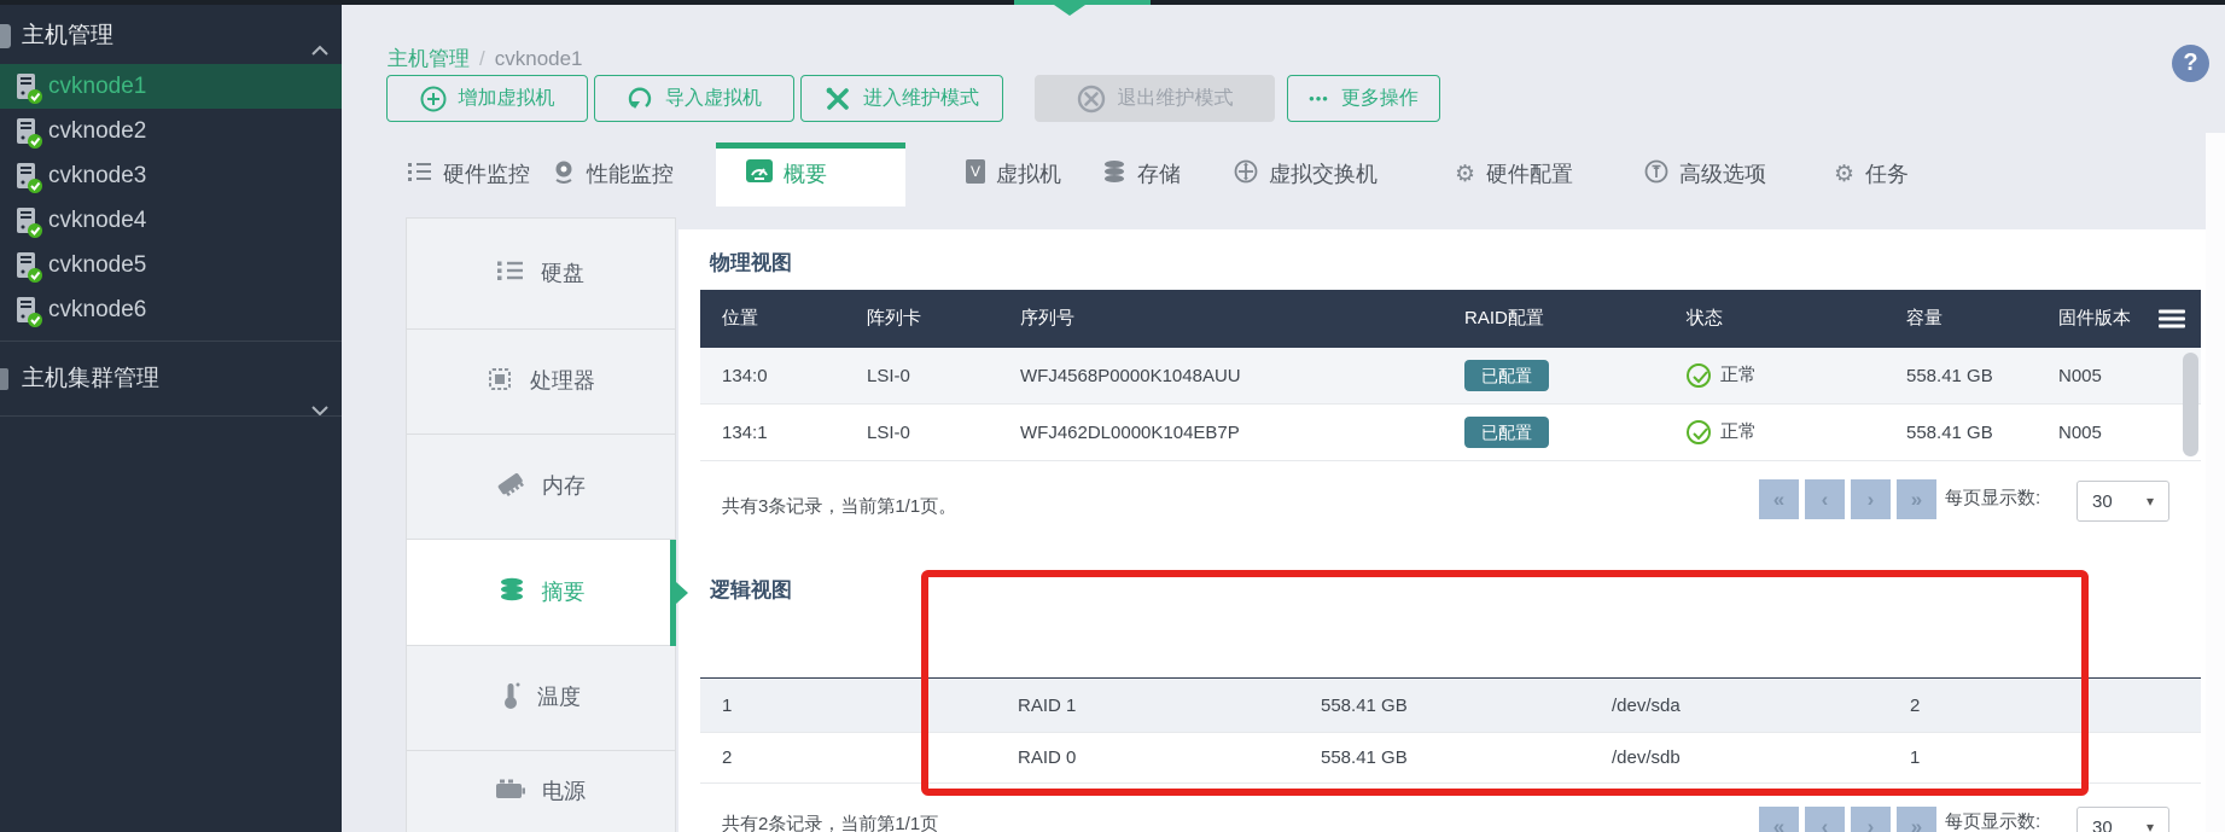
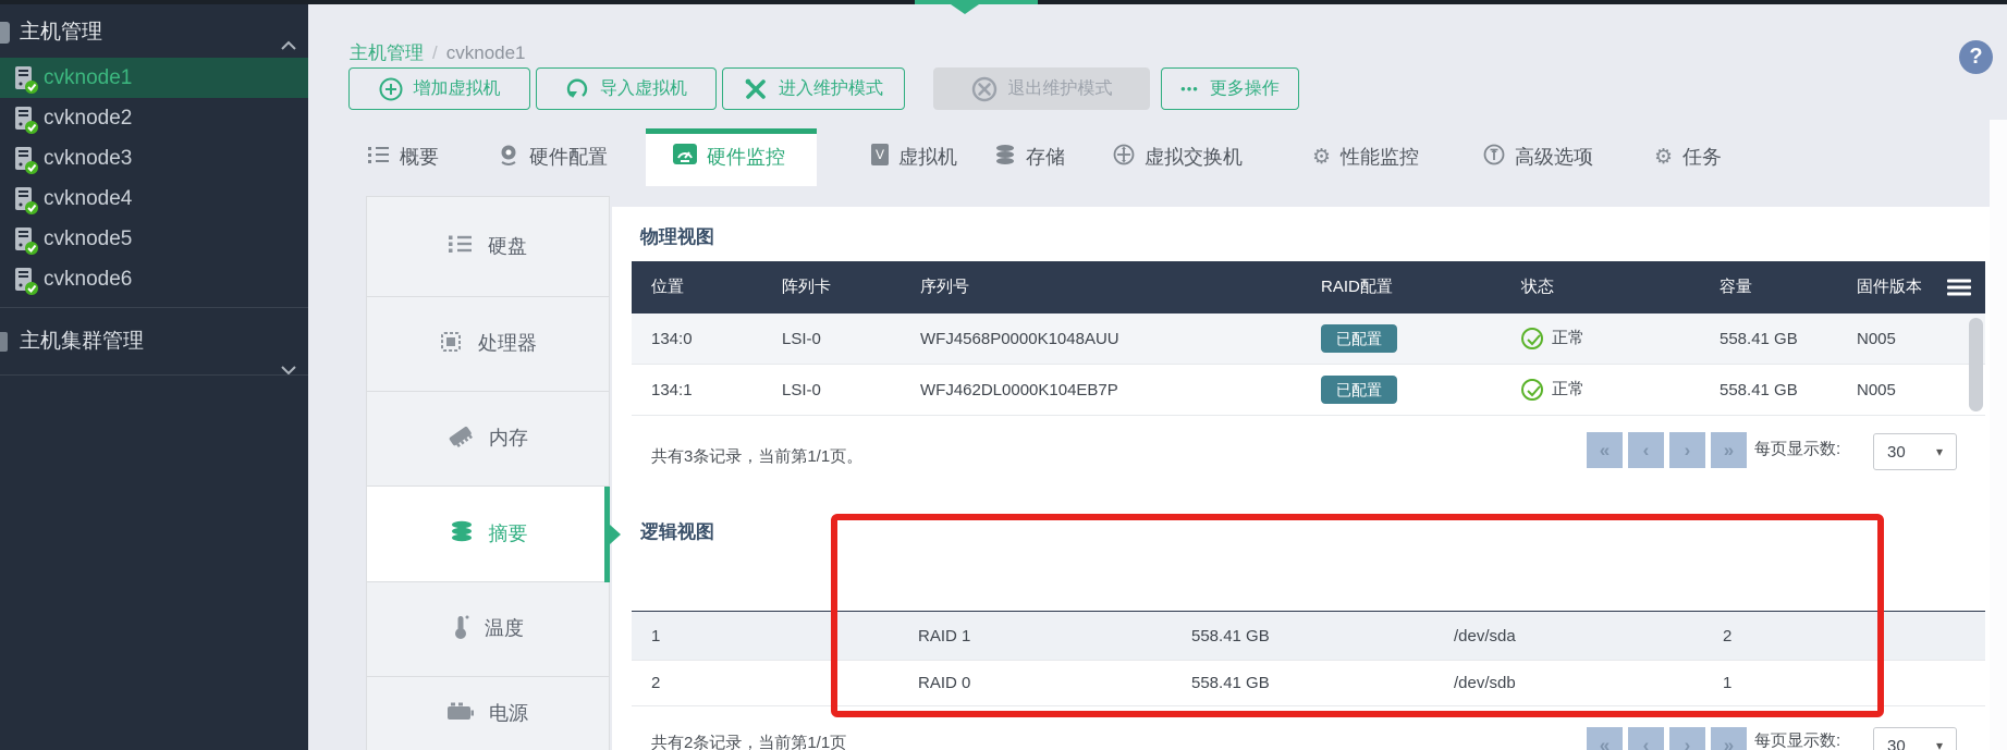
  主机管理
  cvknode1
  cvknode2
  cvknode3
  cvknode4
  cvknode5
  cvknode6
  主机集群管理
  主机管理 / cvknode1
  ?
  增加虚拟机
  导入虚拟机
  进入维护模式
  退出维护模式
  •••
  更多操作
- 硬件监控
+ 概要
- 性能监控
+ 硬件配置
- 概要
+ 硬件监控
  V
  虚拟机
  存储
  虚拟交换机
  ⚙
- 硬件配置
+ 性能监控
  高级选项
  ⚙
  任务
  硬盘
  处理器
  内存
  摘要
  温度
  电源
  物理视图
  位置
  阵列卡
  序列号
  RAID配置
  状态
  容量
  固件版本
  134:0
  LSI-0
  WFJ4568P0000K1048AUU
  已配置
  正常
  558.41 GB
  N005
  134:1
  LSI-0
  WFJ462DL0000K104EB7P
  已配置
  正常
  558.41 GB
  N005
  共有3条记录，当前第1/1页。
  «
  ‹
  ›
  »
  每页显示数:
  30
  ▾
  逻辑视图
  1
  RAID 1
  558.41 GB
  /dev/sda
  2
  2
  RAID 0
  558.41 GB
  /dev/sdb
  1
  共有2条记录，当前第1/1页
  «
  ‹
  ›
  »
  每页显示数:
  30
  ▾
